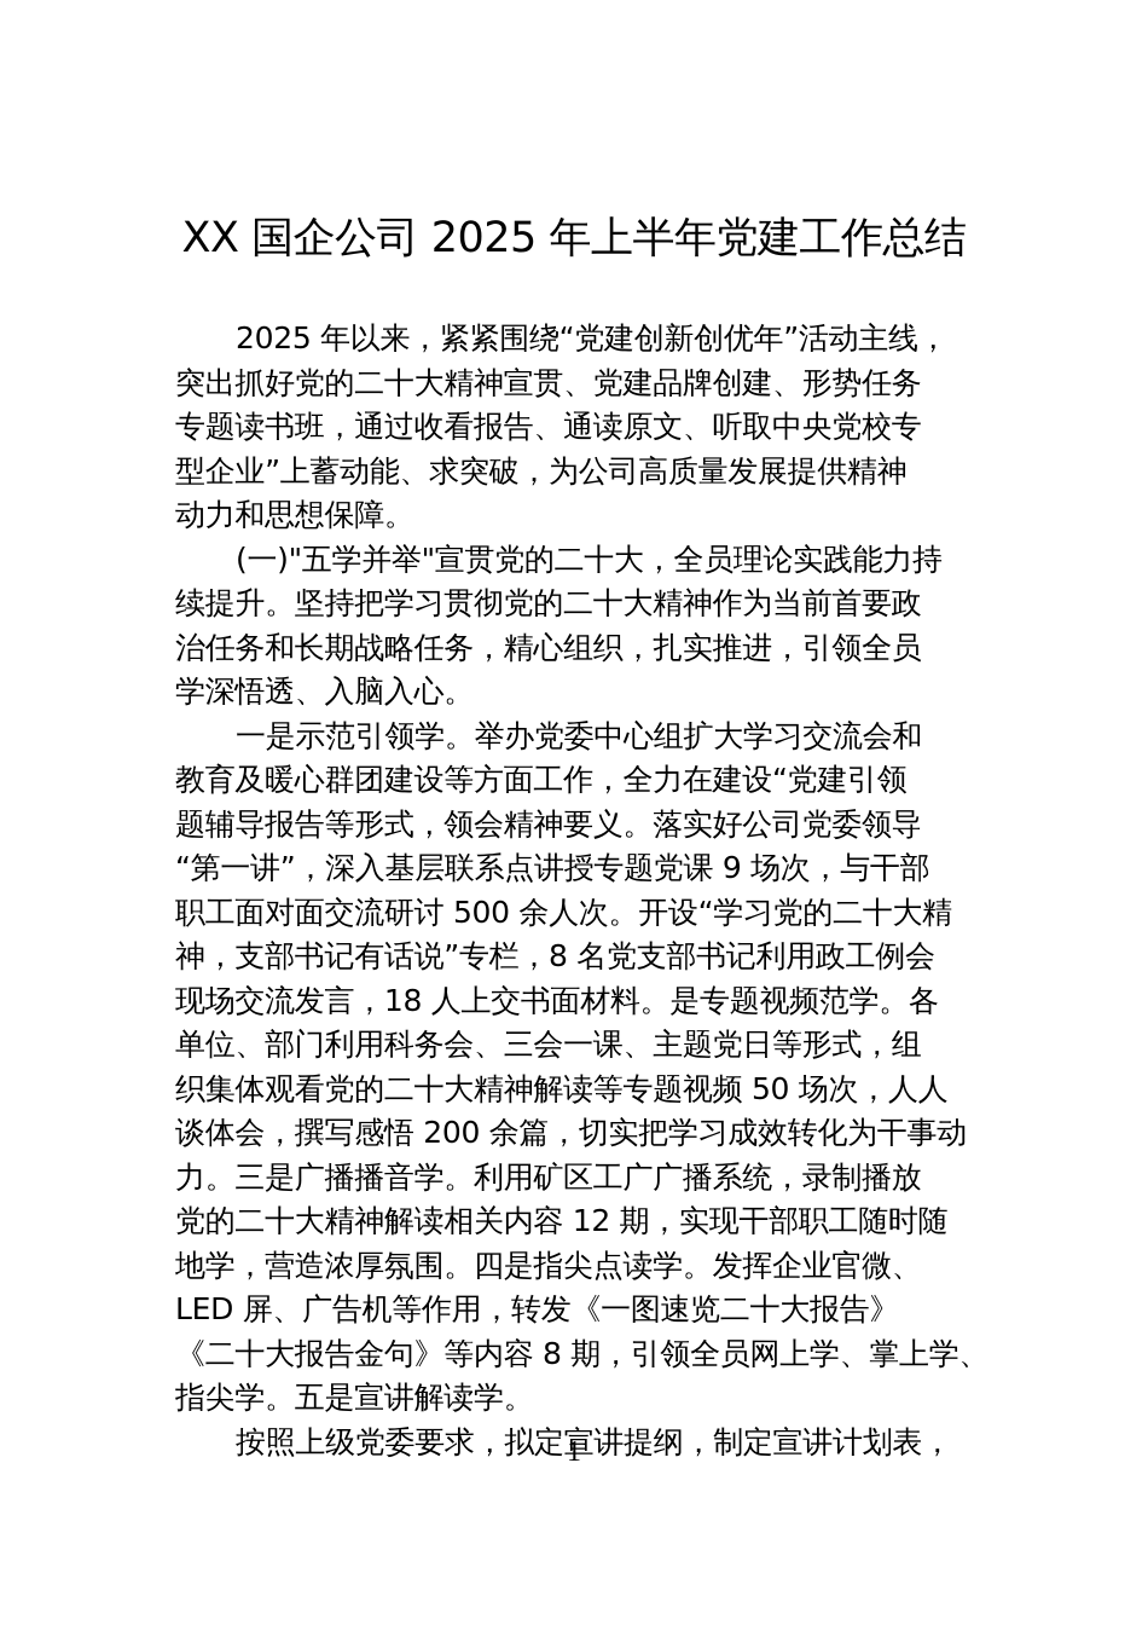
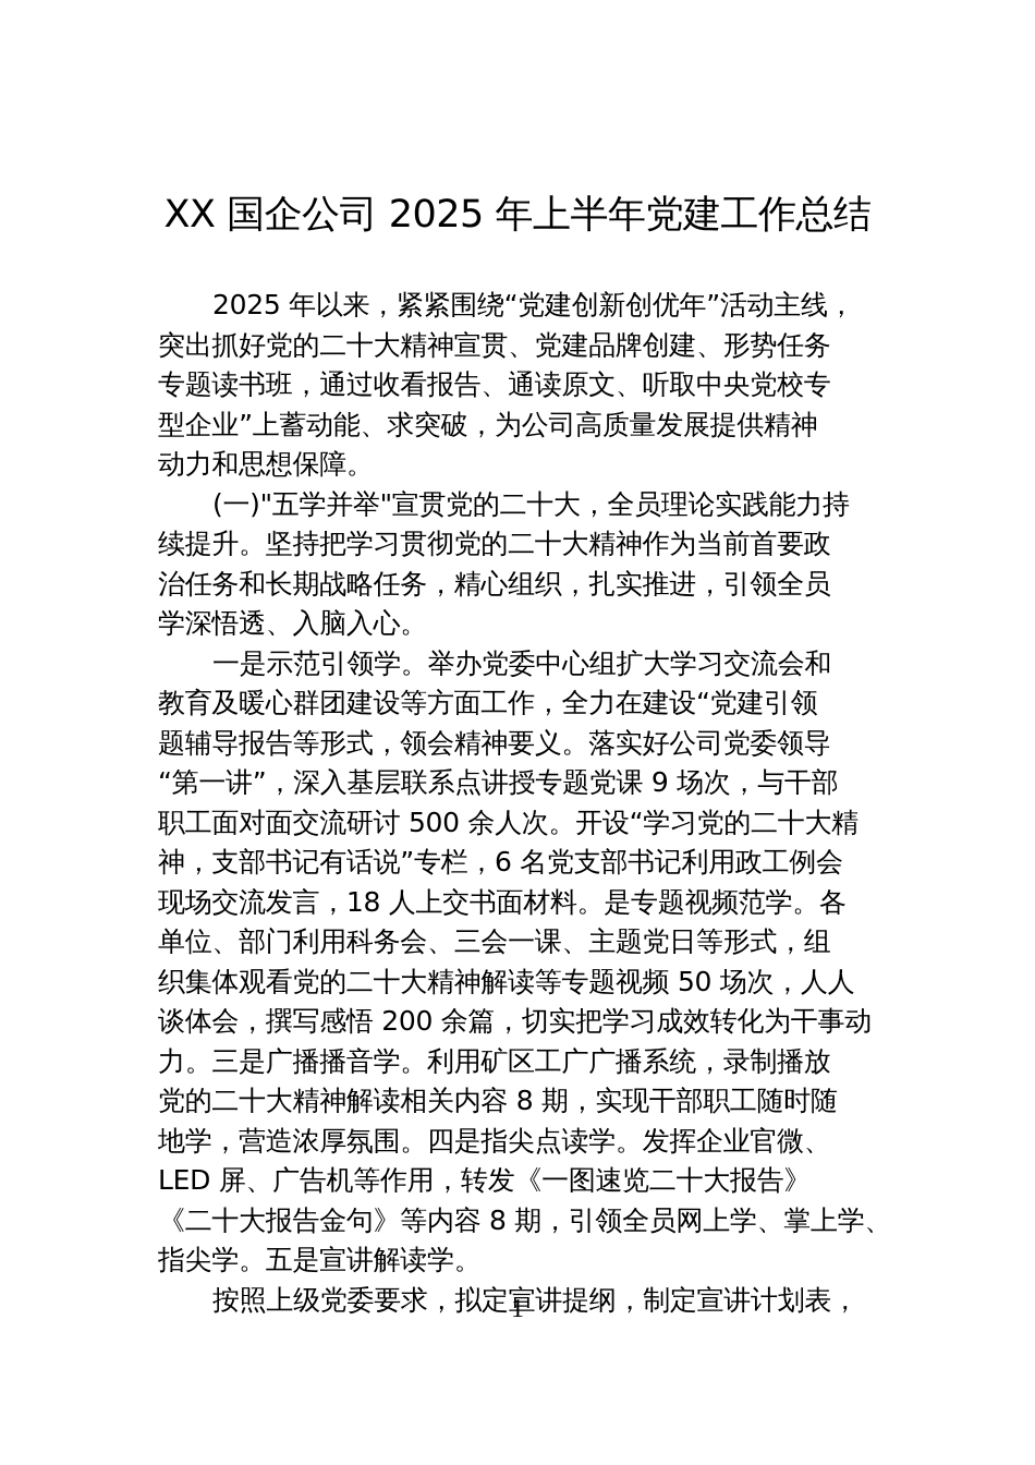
  XX 国企公司 2025 年上半年党建工作总结
  2025 年以来，紧紧围绕“党建创新创优年”活动主线，
  突出抓好党的二十大精神宣贯、党建品牌创建、形势任务
  专题读书班，通过收看报告、通读原文、听取中央党校专
  型企业”上蓄动能、求突破，为公司高质量发展提供精神
  动力和思想保障。
  (一)"五学并举"宣贯党的二十大，全员理论实践能力持
  续提升。坚持把学习贯彻党的二十大精神作为当前首要政
  治任务和长期战略任务，精心组织，扎实推进，引领全员
  学深悟透、入脑入心。
  一是示范引领学。举办党委中心组扩大学习交流会和
  教育及暖心群团建设等方面工作，全力在建设“党建引领
  题辅导报告等形式，领会精神要义。落实好公司党委领导
  “第一讲”，深入基层联系点讲授专题党课 9 场次，与干部
  职工面对面交流研讨 500 余人次。开设“学习党的二十大精
- 神，支部书记有话说”专栏，8 名党支部书记利用政工例会
+ 神，支部书记有话说”专栏，6 名党支部书记利用政工例会
  现场交流发言，18 人上交书面材料。是专题视频范学。各
  单位、部门利用科务会、三会一课、主题党日等形式，组
  织集体观看党的二十大精神解读等专题视频 50 场次，人人
  谈体会，撰写感悟 200 余篇，切实把学习成效转化为干事动
  力。三是广播播音学。利用矿区工广广播系统，录制播放
- 党的二十大精神解读相关内容 12 期，实现干部职工随时随
+ 党的二十大精神解读相关内容 8 期，实现干部职工随时随
  地学，营造浓厚氛围。四是指尖点读学。发挥企业官微、
  LED 屏、广告机等作用，转发《一图速览二十大报告》
  《二十大报告金句》等内容 8 期，引领全员网上学、掌上学、
  指尖学。五是宣讲解读学。
  按照上级党委要求，拟定宣讲提纲，制定宣讲计划表，
  1
